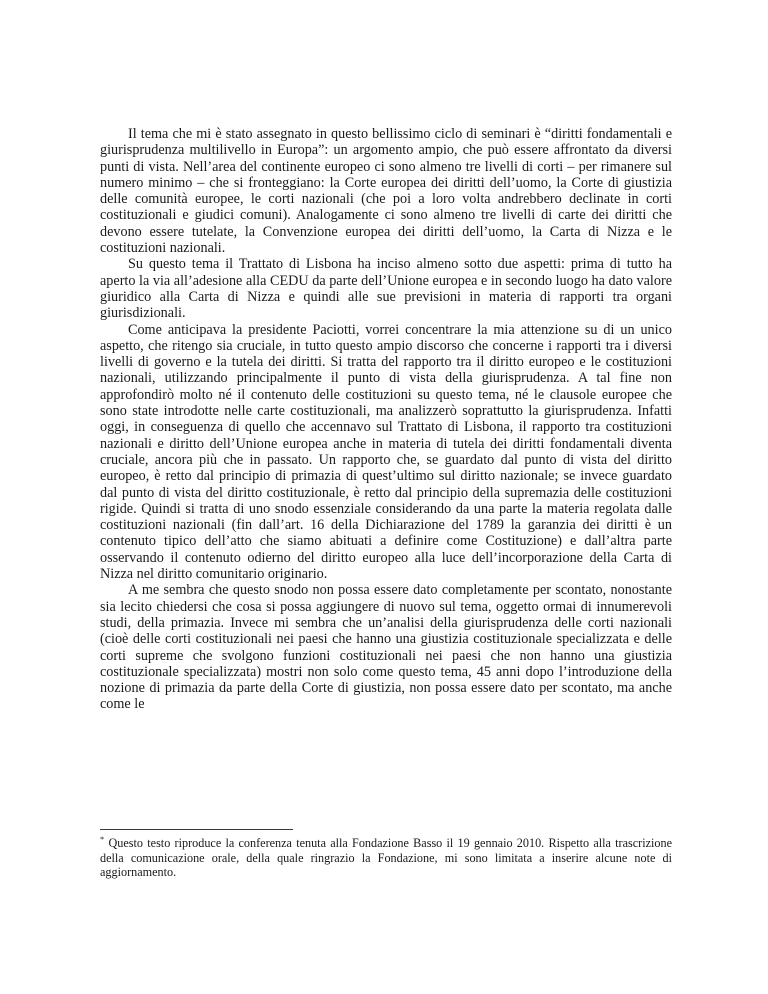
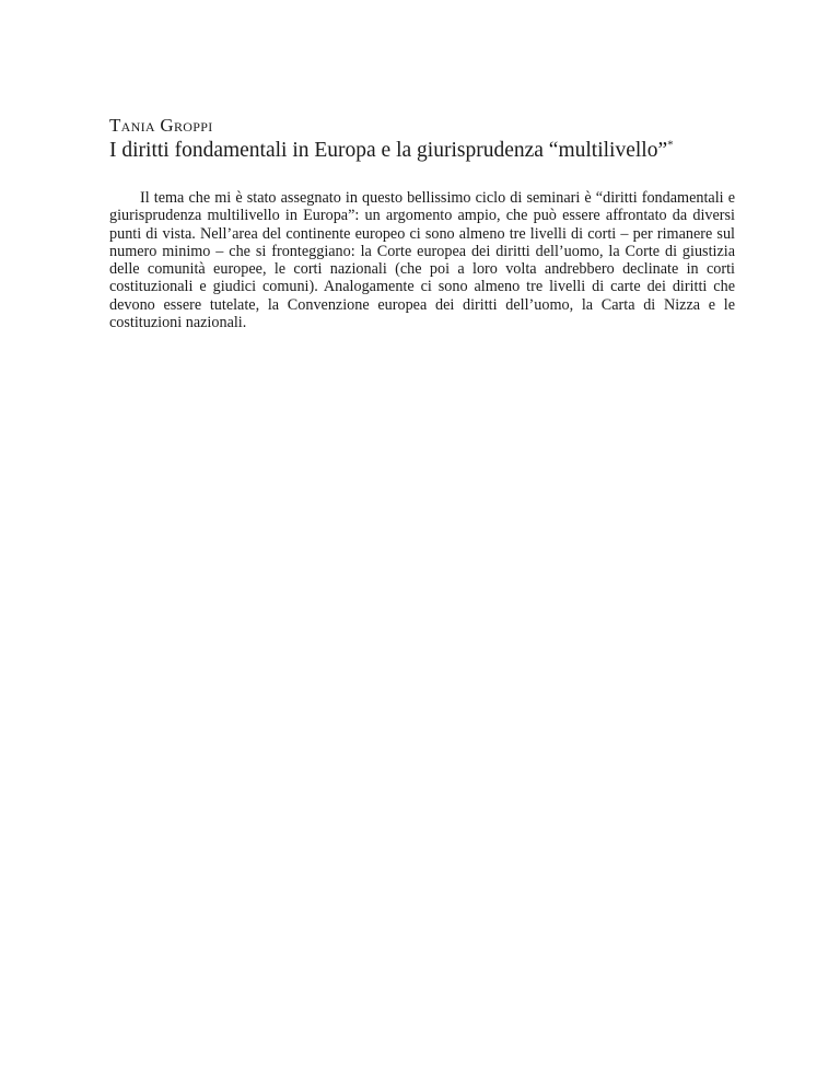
+ Tania Groppi
+ I diritti fondamentali in Europa e la giurisprudenza “multilivello”*
  Il tema che mi è stato assegnato in questo bellissimo ciclo di seminari è “diritti fondamentali e giurisprudenza multilivello in Europa”: un argomento ampio, che può essere affrontato da diversi punti di vista. Nell’area del continente europeo ci sono almeno tre livelli di corti – per rimanere sul numero minimo – che si fronteggiano: la Corte europea dei diritti dell’uomo, la Corte di giustizia delle comunità europee, le corti nazionali (che poi a loro volta andrebbero declinate in corti costituzionali e giudici comuni). Analogamente ci sono almeno tre livelli di carte dei diritti che devono essere tutelate, la Convenzione europea dei diritti dell’uomo, la Carta di Nizza e le costituzioni nazionali.
- Su questo tema il Trattato di Lisbona ha inciso almeno sotto due aspetti: prima di tutto ha aperto la via all’adesione alla CEDU da parte dell’Unione europea e in secondo luogo ha dato valore giuridico alla Carta di Nizza e quindi alle sue previsioni in materia di rapporti tra organi giurisdizionali.
- Come anticipava la presidente Paciotti, vorrei concentrare la mia attenzione su di un unico aspetto, che ritengo sia cruciale, in tutto questo ampio discorso che concerne i rapporti tra i diversi livelli di governo e la tutela dei diritti. Si tratta del rapporto tra il diritto europeo e le costituzioni nazionali, utilizzando principalmente il punto di vista della giurisprudenza. A tal fine non approfondirò molto né il contenuto delle costituzioni su questo tema, né le clausole europee che sono state introdotte nelle carte costituzionali, ma analizzerò soprattutto la giurisprudenza. Infatti oggi, in conseguenza di quello che accennavo sul Trattato di Lisbona, il rapporto tra costituzioni nazionali e diritto dell’Unione europea anche in materia di tutela dei diritti fondamentali diventa cruciale, ancora più che in passato. Un rapporto che, se guardato dal punto di vista del diritto europeo, è retto dal principio di primazia di quest’ultimo sul diritto nazionale; se invece guardato dal punto di vista del diritto costituzionale, è retto dal principio della supremazia delle costituzioni rigide. Quindi si tratta di uno snodo essenziale considerando da una parte la materia regolata dalle costituzioni nazionali (fin dall’art. 16 della Dichiarazione del 1789 la garanzia dei diritti è un contenuto tipico dell’atto che siamo abituati a definire come Costituzione) e dall’altra parte osservando il contenuto odierno del diritto europeo alla luce dell’incorporazione della Carta di Nizza nel diritto comunitario originario.
- A me sembra che questo snodo non possa essere dato completamente per scontato, nonostante sia lecito chiedersi che cosa si possa aggiungere di nuovo sul tema, oggetto ormai di innumerevoli studi, della primazia. Invece mi sembra che un’analisi della giurisprudenza delle corti nazionali (cioè delle corti costituzionali nei paesi che hanno una giustizia costituzionale specializzata e delle corti supreme che svolgono funzioni costituzionali nei paesi che non hanno una giustizia costituzionale specializzata) mostri non solo come questo tema, 45 anni dopo l’introduzione della nozione di primazia da parte della Corte di giustizia, non possa essere dato per scontato, ma anche come le
- * Questo testo riproduce la conferenza tenuta alla Fondazione Basso il 19 gennaio 2010. Rispetto alla trascrizione della comunicazione orale, della quale ringrazio la Fondazione, mi sono limitata a inserire alcune note di aggiornamento.
